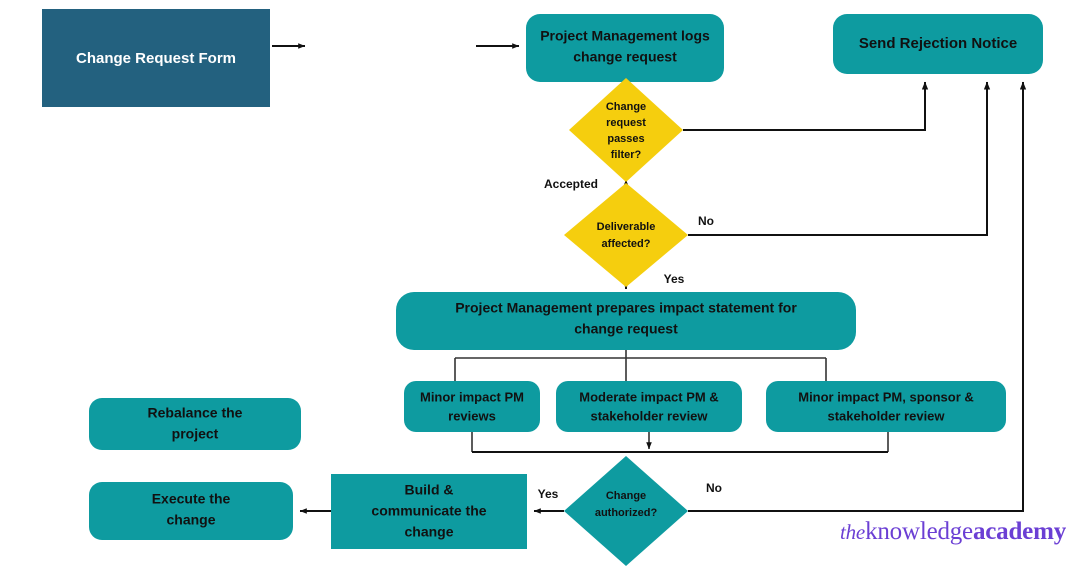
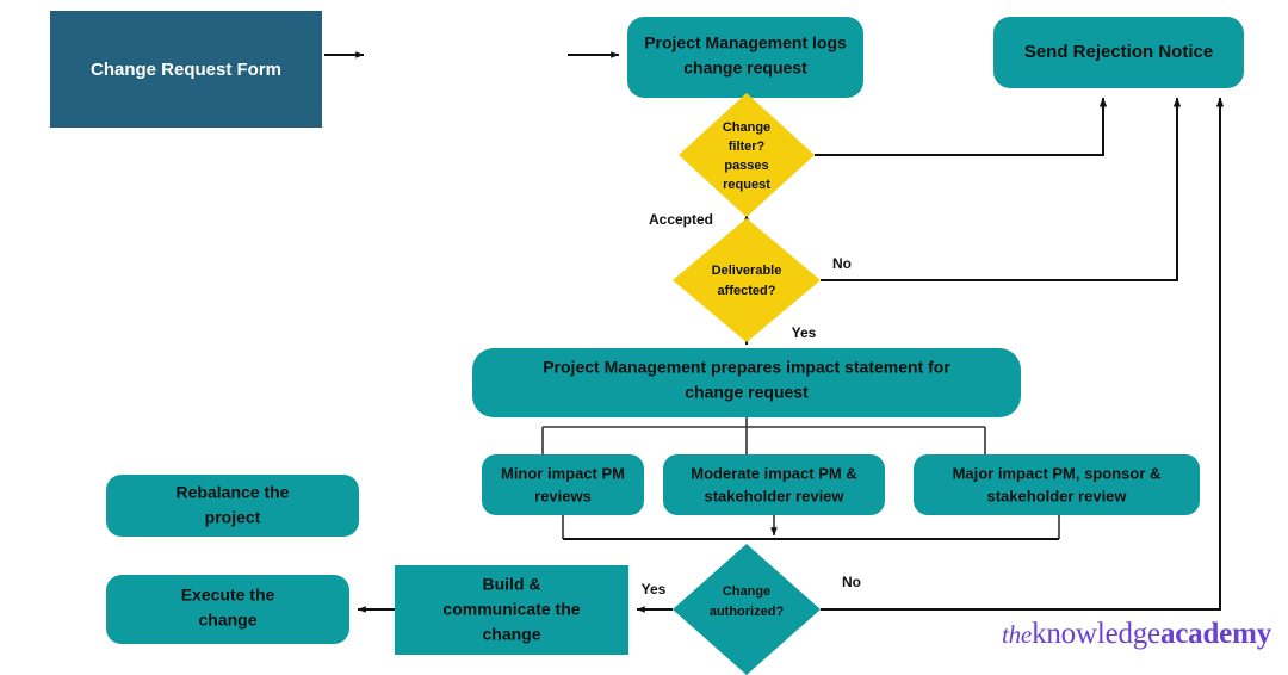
  Change Request Form
  Project Management logs
  change request
  Send Rejection Notice
  Change
- request
+ filter?
  passes
- filter?
+ request
  Deliverable
  affected?
  Project Management prepares impact statement for
  change request
  Minor impact PM
  reviews
  Moderate impact PM &
  stakeholder review
- Minor impact PM, sponsor &
+ Major impact PM, sponsor &
  stakeholder review
  Change
  authorized?
  Build &
  communicate the
  change
  Rebalance the
  project
  Execute the
  change
  Accepted
  No
  Yes
  No
  Yes
  theknowledgeacademy
